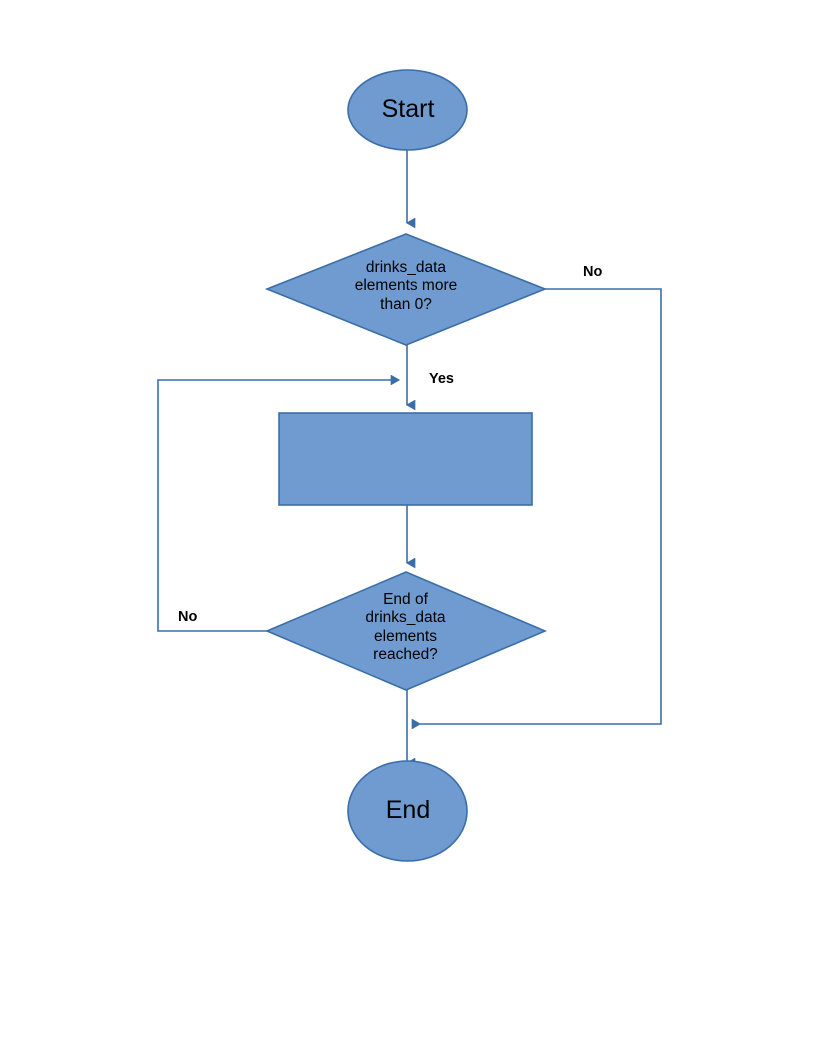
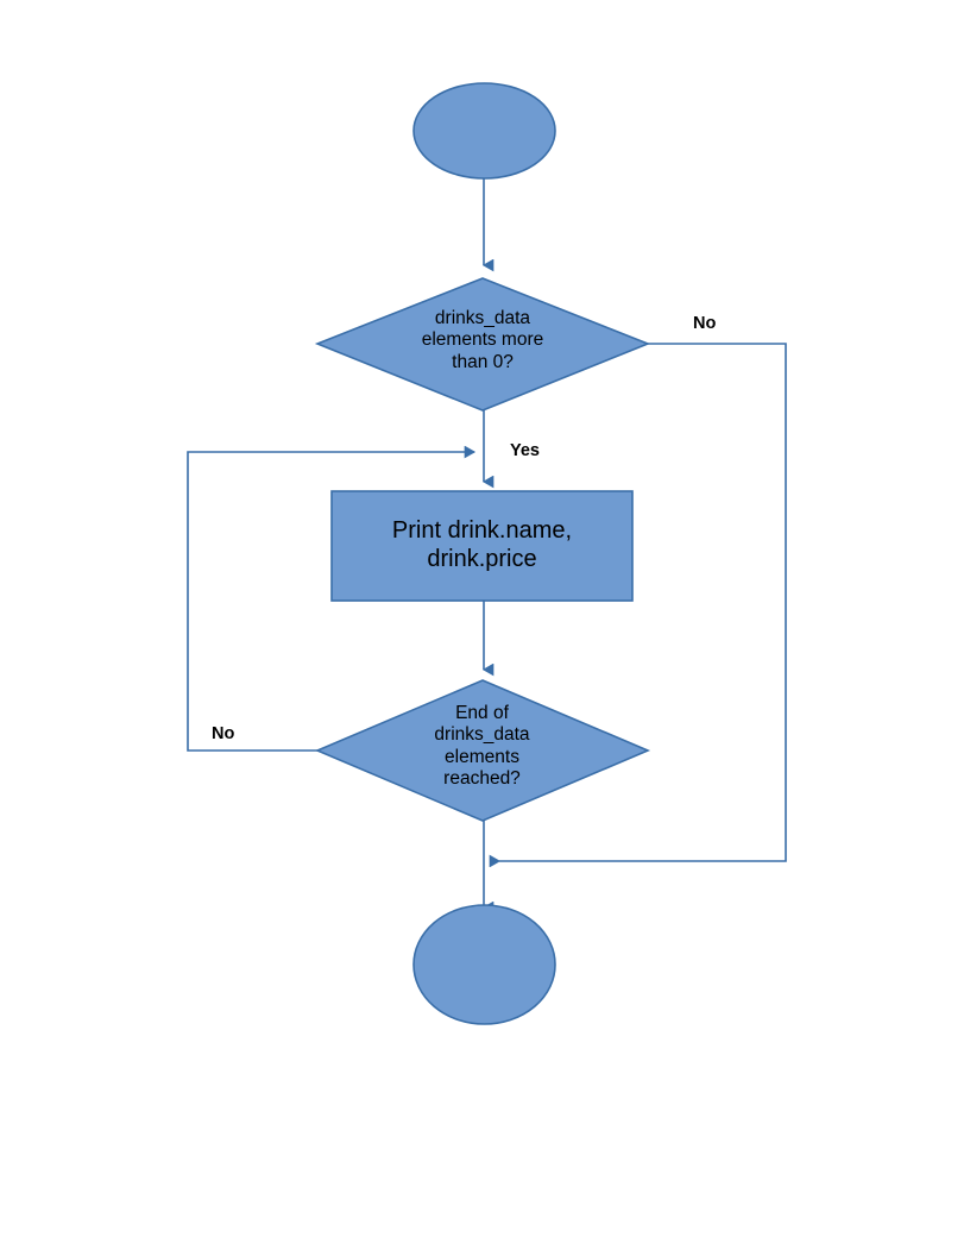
- Start
  drinks_data
  elements more
  than 0?
+ Print drink.name,
+ drink.price
  End of
  drinks_data
  elements
  reached?
- End
  No
  Yes
  No
